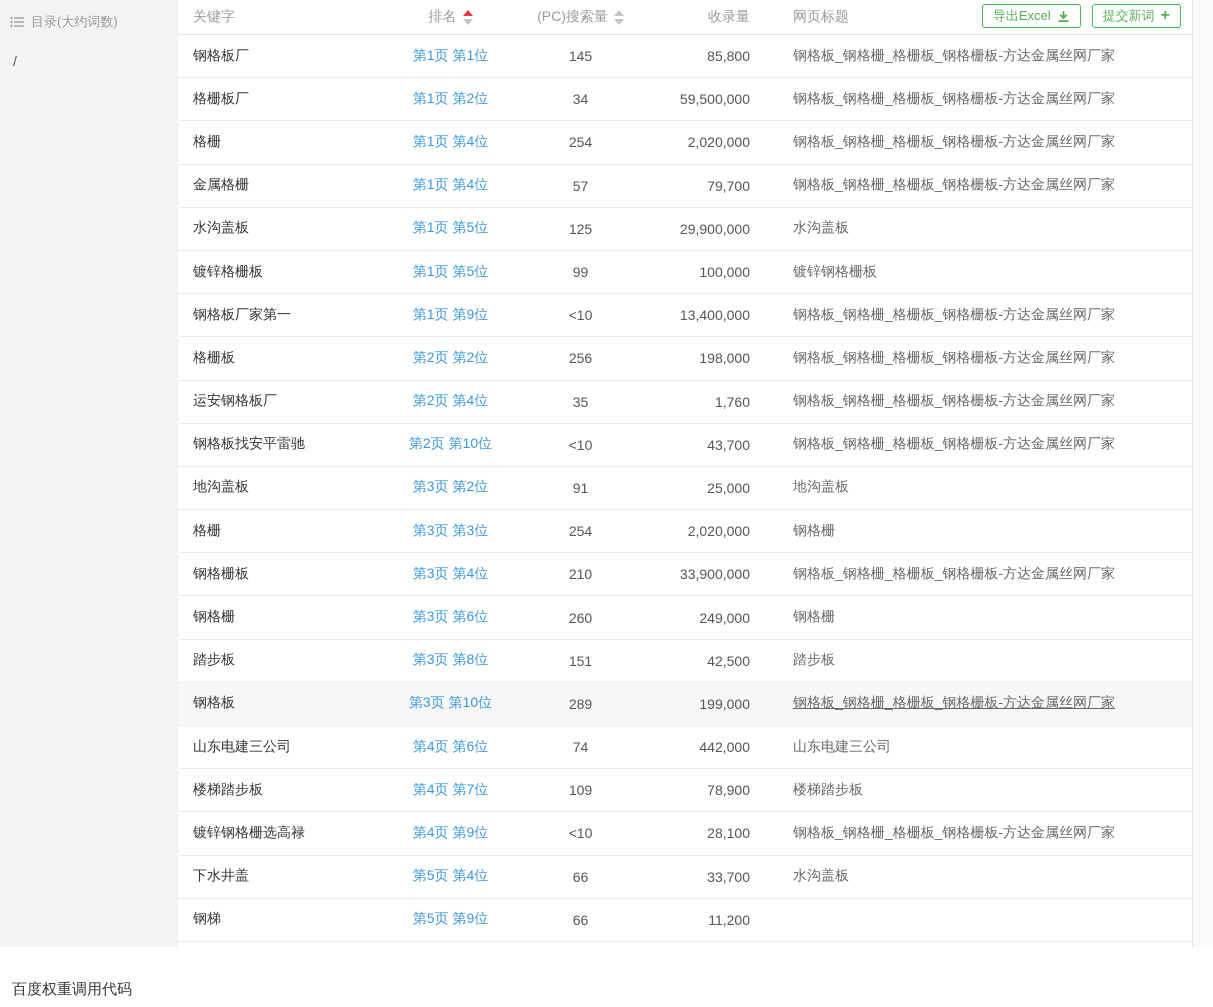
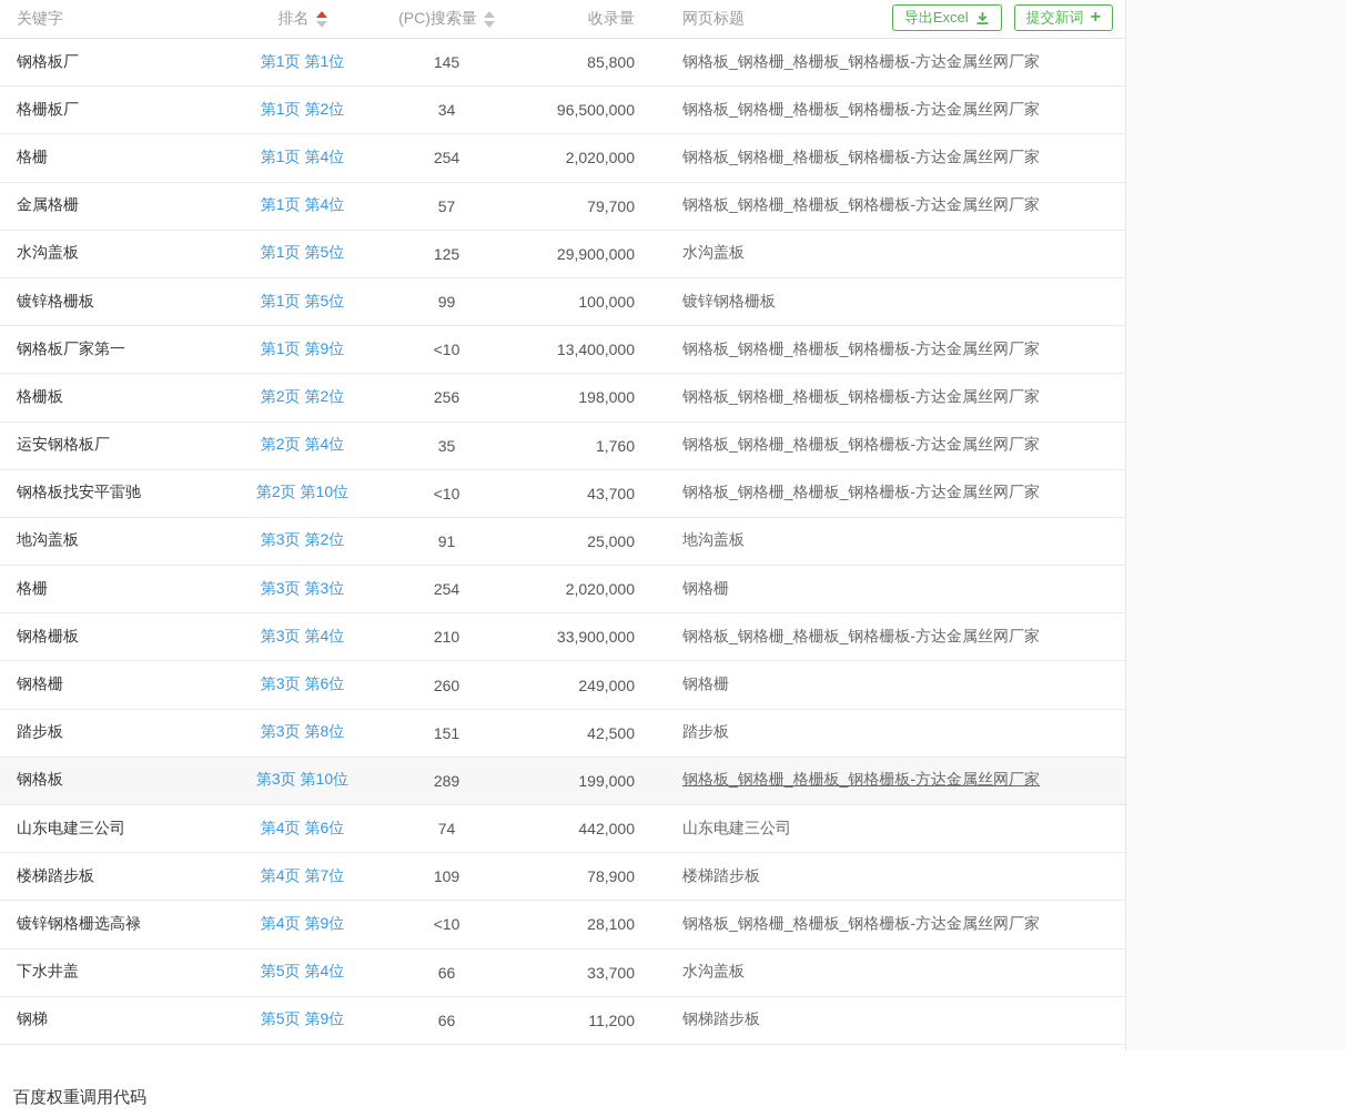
- 目录(大约词数)
- /
  关键字
  排名
  (PC)搜索量
  收录量
  网页标题
  导出Excel
  提交新词
  +
  钢格板厂
  第1页 第1位
  145
  85,800
  钢格板_钢格栅_格栅板_钢格栅板-方达金属丝网厂家
  格栅板厂
  第1页 第2位
  34
- 59,500,000
+ 96,500,000
  钢格板_钢格栅_格栅板_钢格栅板-方达金属丝网厂家
  格栅
  第1页 第4位
  254
  2,020,000
  钢格板_钢格栅_格栅板_钢格栅板-方达金属丝网厂家
  金属格栅
  第1页 第4位
  57
  79,700
  钢格板_钢格栅_格栅板_钢格栅板-方达金属丝网厂家
  水沟盖板
  第1页 第5位
  125
  29,900,000
  水沟盖板
  镀锌格栅板
  第1页 第5位
  99
  100,000
  镀锌钢格栅板
  钢格板厂家第一
  第1页 第9位
  <10
  13,400,000
  钢格板_钢格栅_格栅板_钢格栅板-方达金属丝网厂家
  格栅板
  第2页 第2位
  256
  198,000
  钢格板_钢格栅_格栅板_钢格栅板-方达金属丝网厂家
  运安钢格板厂
  第2页 第4位
  35
  1,760
  钢格板_钢格栅_格栅板_钢格栅板-方达金属丝网厂家
  钢格板找安平雷驰
  第2页 第10位
  <10
  43,700
  钢格板_钢格栅_格栅板_钢格栅板-方达金属丝网厂家
  地沟盖板
  第3页 第2位
  91
  25,000
  地沟盖板
  格栅
  第3页 第3位
  254
  2,020,000
  钢格栅
  钢格栅板
  第3页 第4位
  210
  33,900,000
  钢格板_钢格栅_格栅板_钢格栅板-方达金属丝网厂家
  钢格栅
  第3页 第6位
  260
  249,000
  钢格栅
  踏步板
  第3页 第8位
  151
  42,500
  踏步板
  钢格板
  第3页 第10位
  289
  199,000
  钢格板_钢格栅_格栅板_钢格栅板-方达金属丝网厂家
  山东电建三公司
  第4页 第6位
  74
  442,000
  山东电建三公司
  楼梯踏步板
  第4页 第7位
  109
  78,900
  楼梯踏步板
  镀锌钢格栅选高禄
  第4页 第9位
  <10
  28,100
  钢格板_钢格栅_格栅板_钢格栅板-方达金属丝网厂家
  下水井盖
  第5页 第4位
  66
  33,700
  水沟盖板
  钢梯
  第5页 第9位
  66
  11,200
+ 钢梯踏步板
  百度权重调用代码
